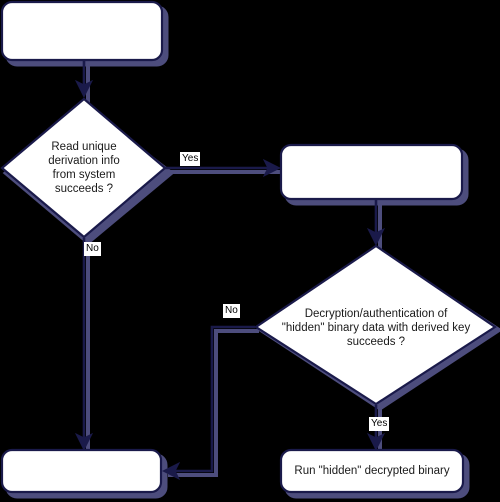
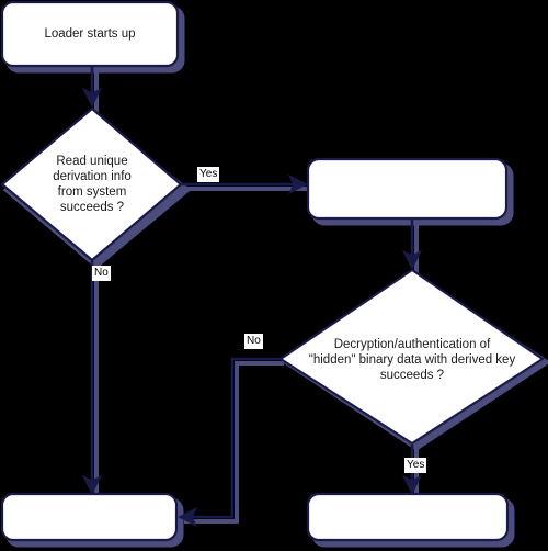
+ Loader starts up
  Read unique
  derivation info
  from system
  succeeds ?
  Decryption/authentication of
  "hidden" binary data with derived key
  succeeds ?
- Run "hidden" decrypted binary
  Yes
  No
  No
  Yes
